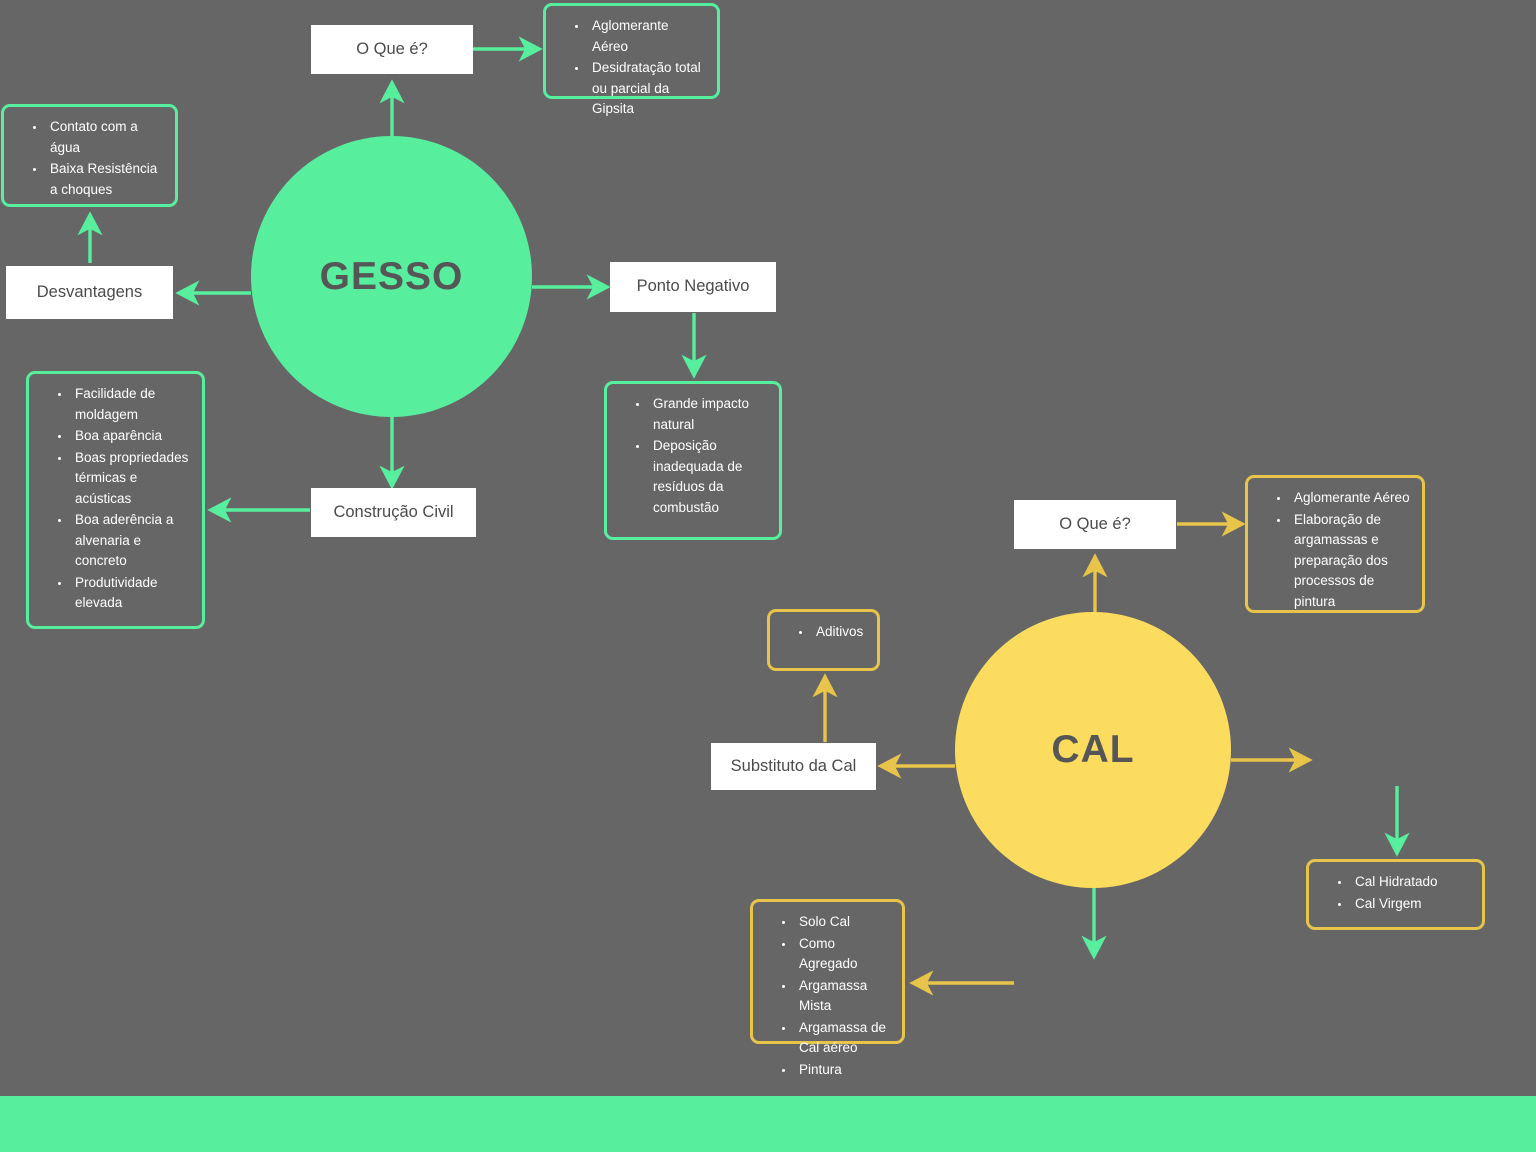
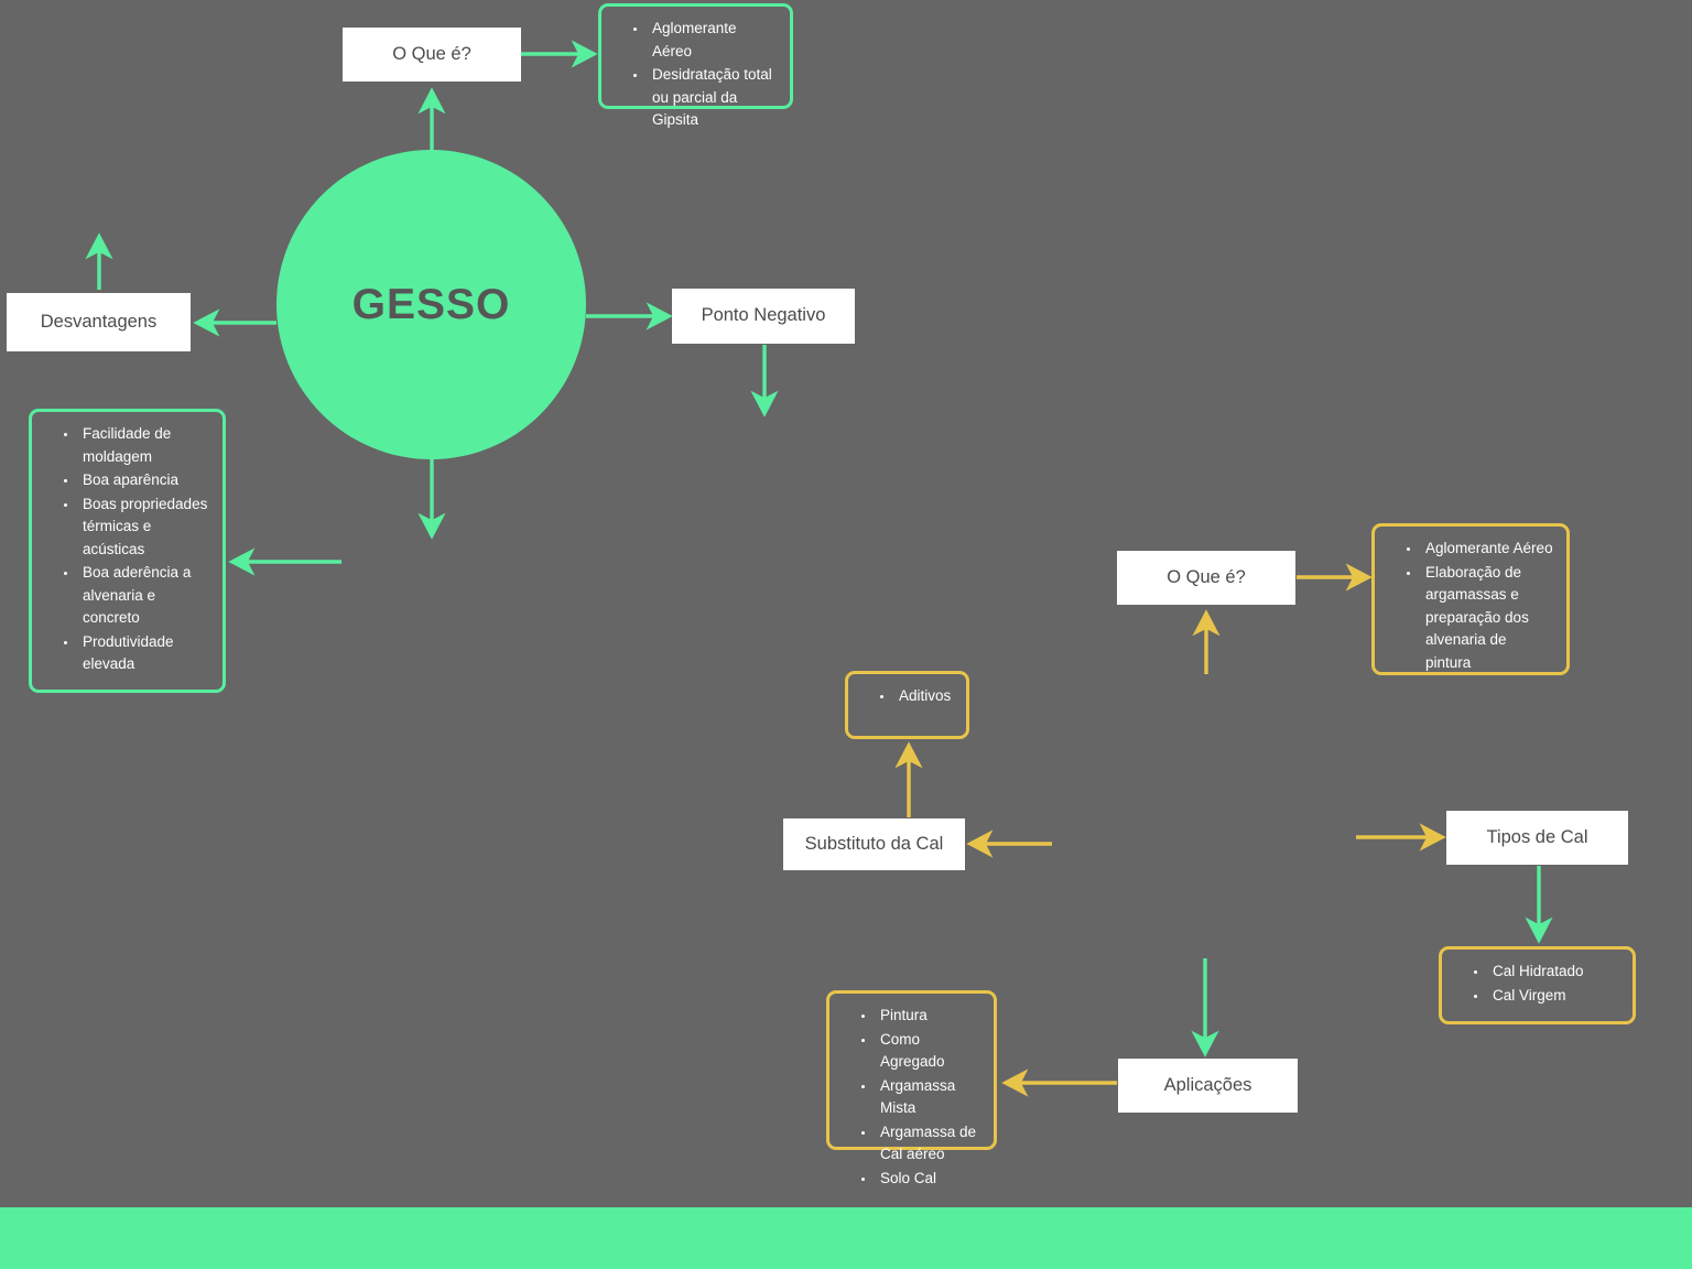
  GESSO
  O Que é?
  Aglomerante Aéreo
  Desidratação total ou parcial da Gipsita
  Desvantagens
- Contato com a água
- Baixa Resistência a choques
  Ponto Negativo
- Grande impacto natural
- Deposição inadequada de resíduos da combustão
- Construção Civil
  Facilidade de moldagem
  Boa aparência
  Boas propriedades térmicas e acústicas
  Boa aderência a alvenaria e concreto
  Produtividade elevada
- CAL
  O Que é?
  Aglomerante Aéreo
- Elaboração de argamassas e preparação dos processos de pintura
+ Elaboração de argamassas e preparação dos alvenaria de pintura
  Substituto da Cal
  Aditivos
+ Tipos de Cal
  Cal Hidratado
  Cal Virgem
+ Aplicações
- Solo Cal
+ Pintura
  Como Agregado
  Argamassa Mista
  Argamassa de Cal aéreo
- Pintura
+ Solo Cal
